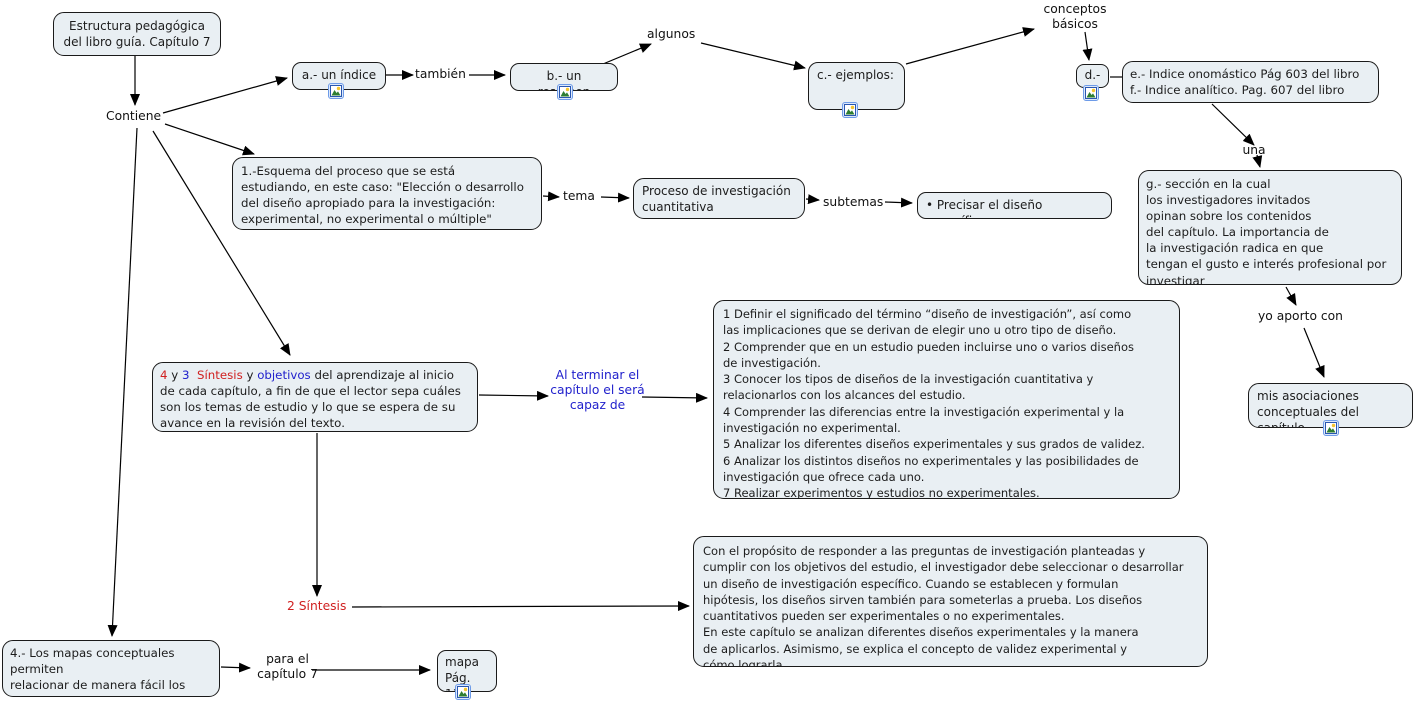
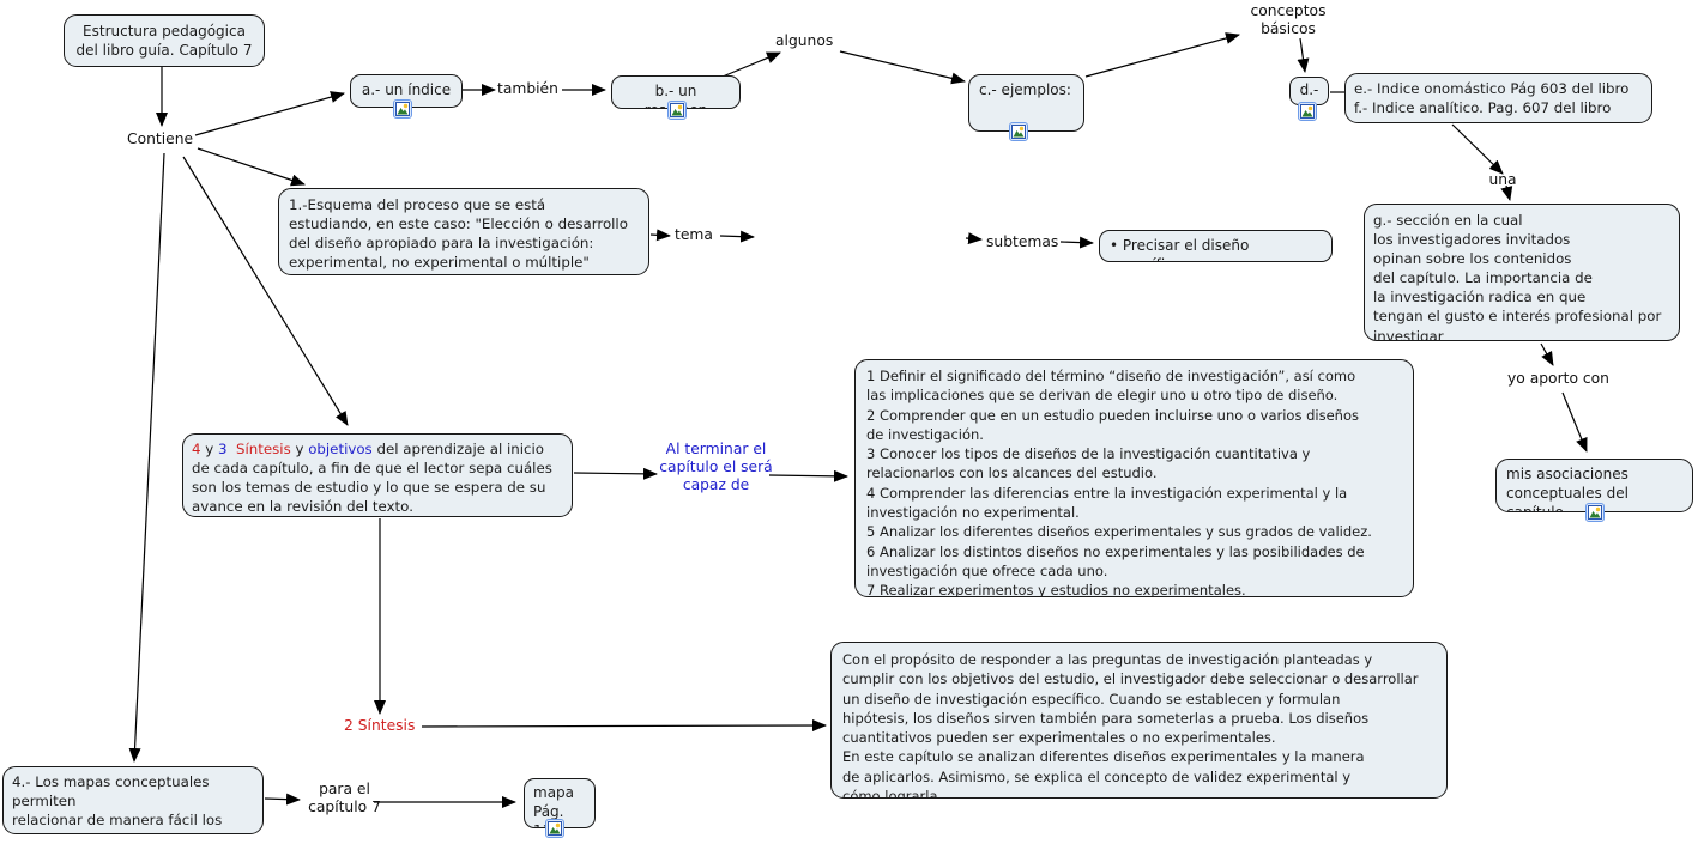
  Estructura pedagógica
  del libro guía. Capítulo 7
  a.- un índice
  c.- ejemplos:
  d.-
  e.- Indice onomástico Pág 603 del libro
  f.- Indice analítico. Pag. 607 del libro
  g.- sección en la cual
  los investigadores invitados
  opinan sobre los contenidos
  del capítulo. La importancia de
  la investigación radica en que
  tengan el gusto e interés profesional por
  investigar
  1.-Esquema del proceso que se está
  estudiando, en este caso: "Elección o desarrollo
  del diseño apropiado para la investigación:
  experimental, no experimental o múltiple"
- Proceso de investigación
- cuantitativa
  4 y 3 Síntesis y objetivos del aprendizaje al inicio
  de cada capítulo, a fin de que el lector sepa cuáles
  son los temas de estudio y lo que se espera de su
  avance en la revisión del texto.
  1 Definir el significado del término “diseño de investigación”, así como
  las implicaciones que se derivan de elegir uno u otro tipo de diseño.
  2 Comprender que en un estudio pueden incluirse uno o varios diseños
  de investigación.
  3 Conocer los tipos de diseños de la investigación cuantitativa y
  relacionarlos con los alcances del estudio.
  4 Comprender las diferencias entre la investigación experimental y la
  investigación no experimental.
  5 Analizar los diferentes diseños experimentales y sus grados de validez.
  6 Analizar los distintos diseños no experimentales y las posibilidades de
  investigación que ofrece cada uno.
  7 Realizar experimentos y estudios no experimentales.
  Con el propósito de responder a las preguntas de investigación planteadas y
  cumplir con los objetivos del estudio, el investigador debe seleccionar o desarrollar
  un diseño de investigación específico. Cuando se establecen y formulan
  hipótesis, los diseños sirven también para someterlas a prueba. Los diseños
  cuantitativos pueden ser experimentales o no experimentales.
  En este capítulo se analizan diferentes diseños experimentales y la manera
  de aplicarlos. Asimismo, se explica el concepto de validez experimental y
  cómo lograrla.
  4.- Los mapas conceptuales permiten
  relacionar de manera fácil los
  mapa
  mis asociaciones
  Contiene
  también
  algunos
  conceptos
  básicos
  una
  tema
  subtemas
  Al terminar el
  capítulo el será
  capaz de
  yo aporto con
  2 Síntesis
  para el
  capítulo 7
